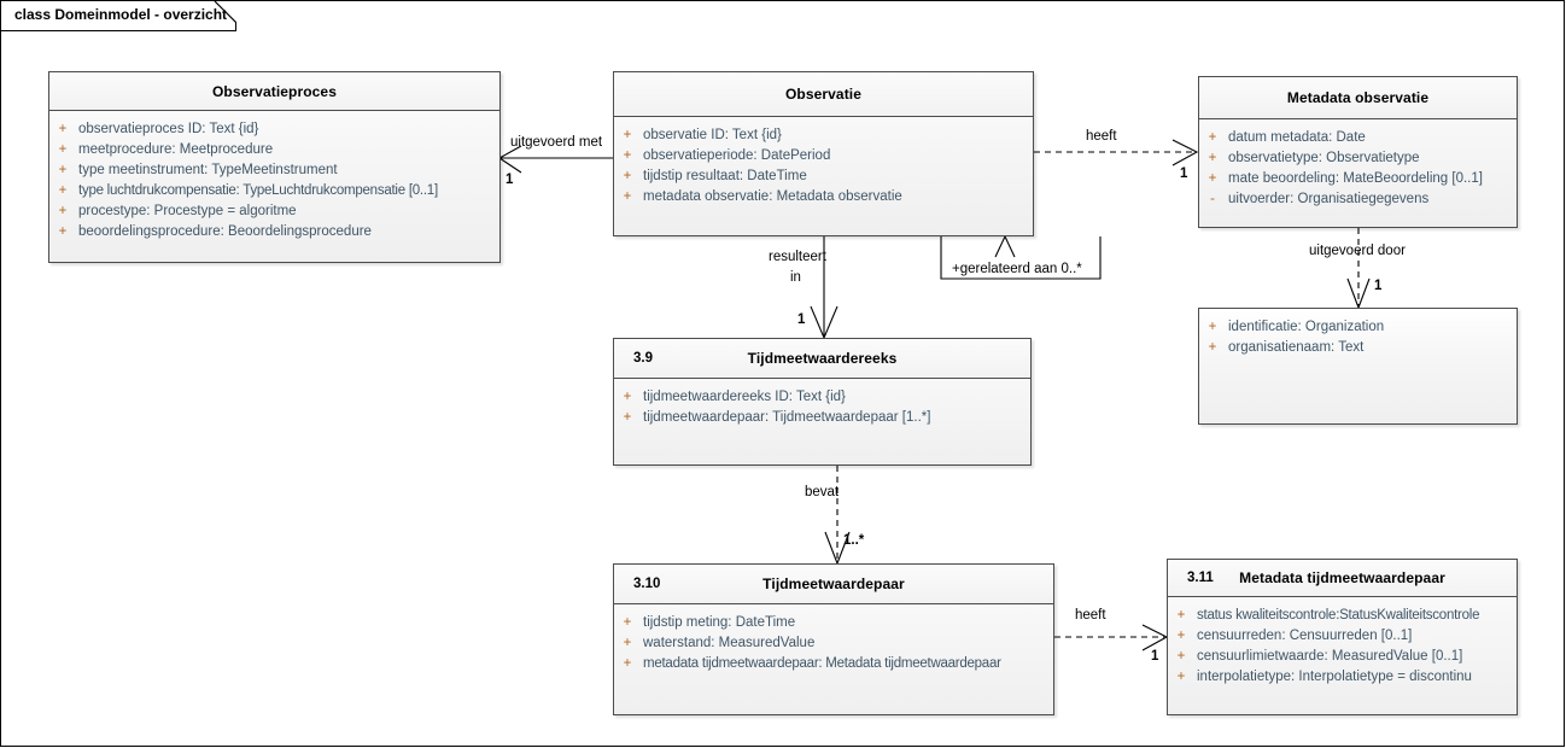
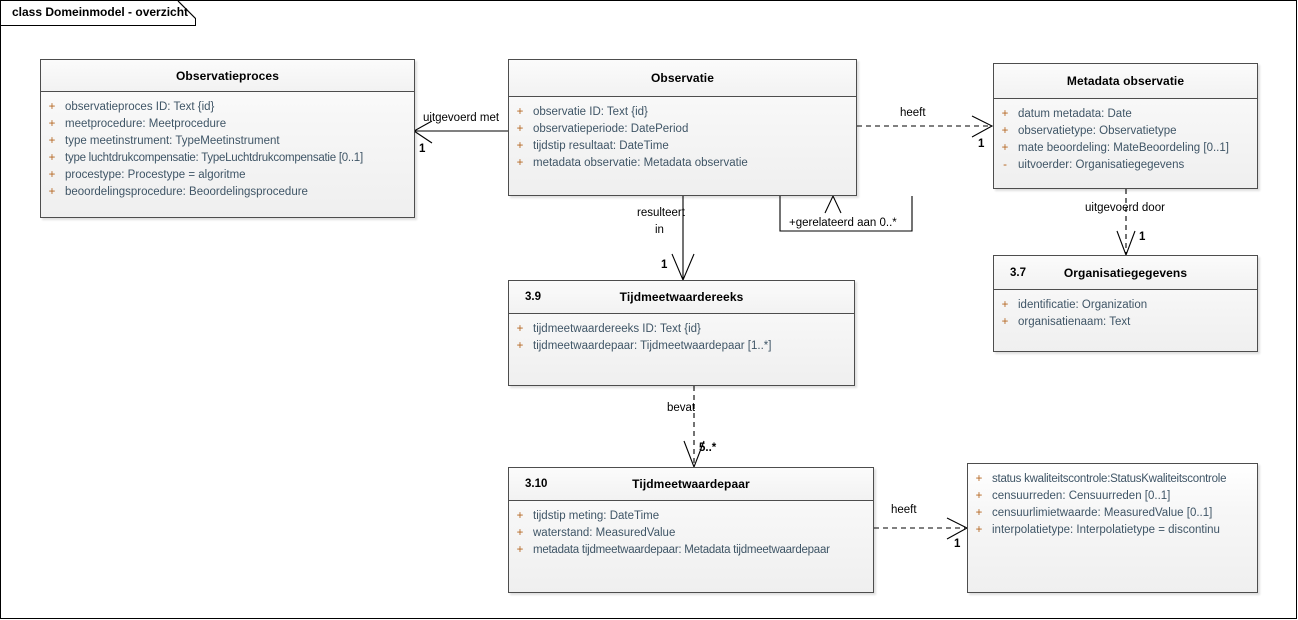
  class Domeinmodel - overzicht
  uitgevoerd met
  1
  heeft
  1
  +gerelateerd aan 0..*
  uitgevoerd door
  1
  resulteert
  in
  1
  bevat
- 1..*
+ 5..*
  heeft
  1
  Observatieproces
  +
  observatieproces ID: Text {id}
  +
  meetprocedure: Meetprocedure
  +
  type meetinstrument: TypeMeetinstrument
  +
  type luchtdrukcompensatie: TypeLuchtdrukcompensatie [0..1]
  +
  procestype: Procestype = algoritme
  +
  beoordelingsprocedure: Beoordelingsprocedure
  Observatie
  +
  observatie ID: Text {id}
  +
  observatieperiode: DatePeriod
  +
  tijdstip resultaat: DateTime
  +
  metadata observatie: Metadata observatie
  Metadata observatie
  +
  datum metadata: Date
  +
  observatietype: Observatietype
  +
  mate beoordeling: MateBeoordeling [0..1]
  -
  uitvoerder: Organisatiegegevens
+ 3.7
+ Organisatiegegevens
  +
  identificatie: Organization
  +
  organisatienaam: Text
  3.9
  Tijdmeetwaardereeks
  +
  tijdmeetwaardereeks ID: Text {id}
  +
  tijdmeetwaardepaar: Tijdmeetwaardepaar [1..*]
  3.10
  Tijdmeetwaardepaar
  +
  tijdstip meting: DateTime
  +
  waterstand: MeasuredValue
  +
  metadata tijdmeetwaardepaar: Metadata tijdmeetwaardepaar
- 3.11
- Metadata tijdmeetwaardepaar
  +
  status kwaliteitscontrole:StatusKwaliteitscontrole
  +
  censuurreden: Censuurreden [0..1]
  +
  censuurlimietwaarde: MeasuredValue [0..1]
  +
  interpolatietype: Interpolatietype = discontinu
